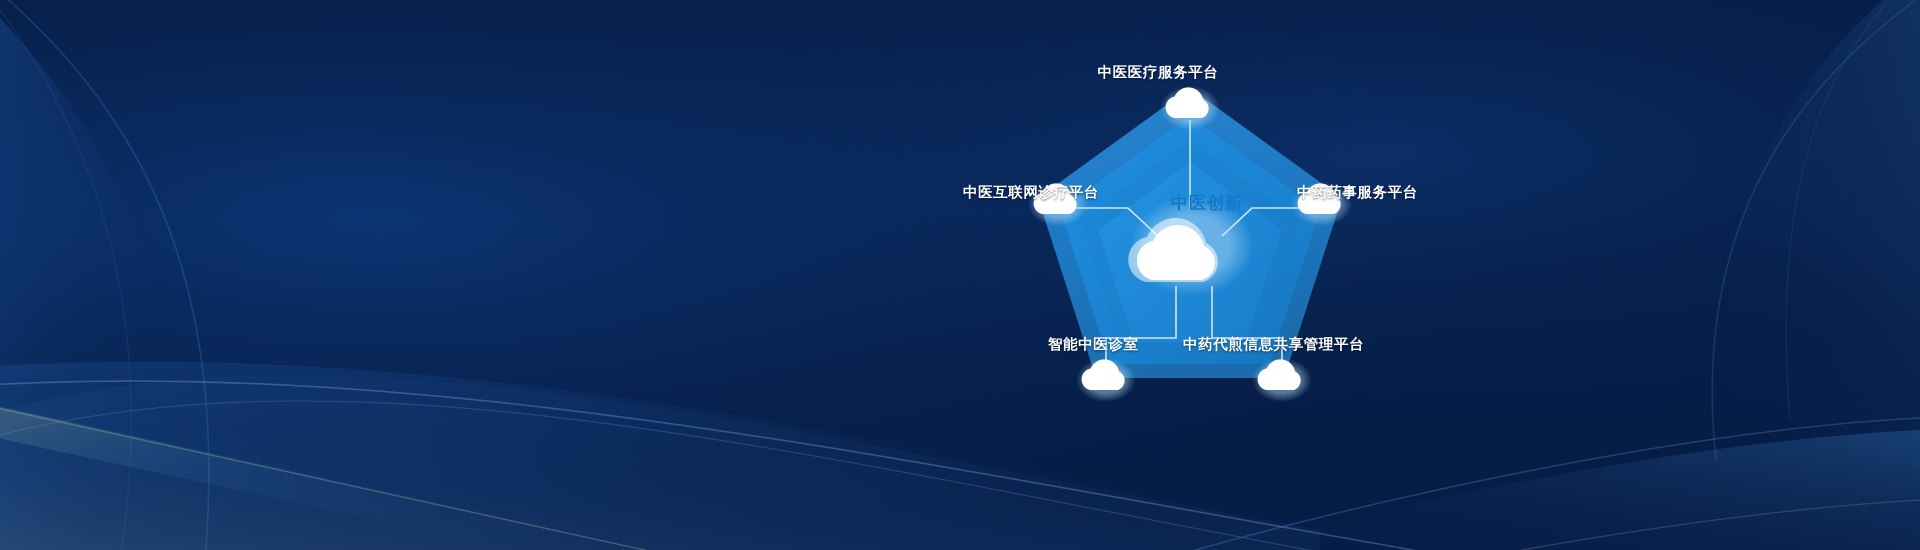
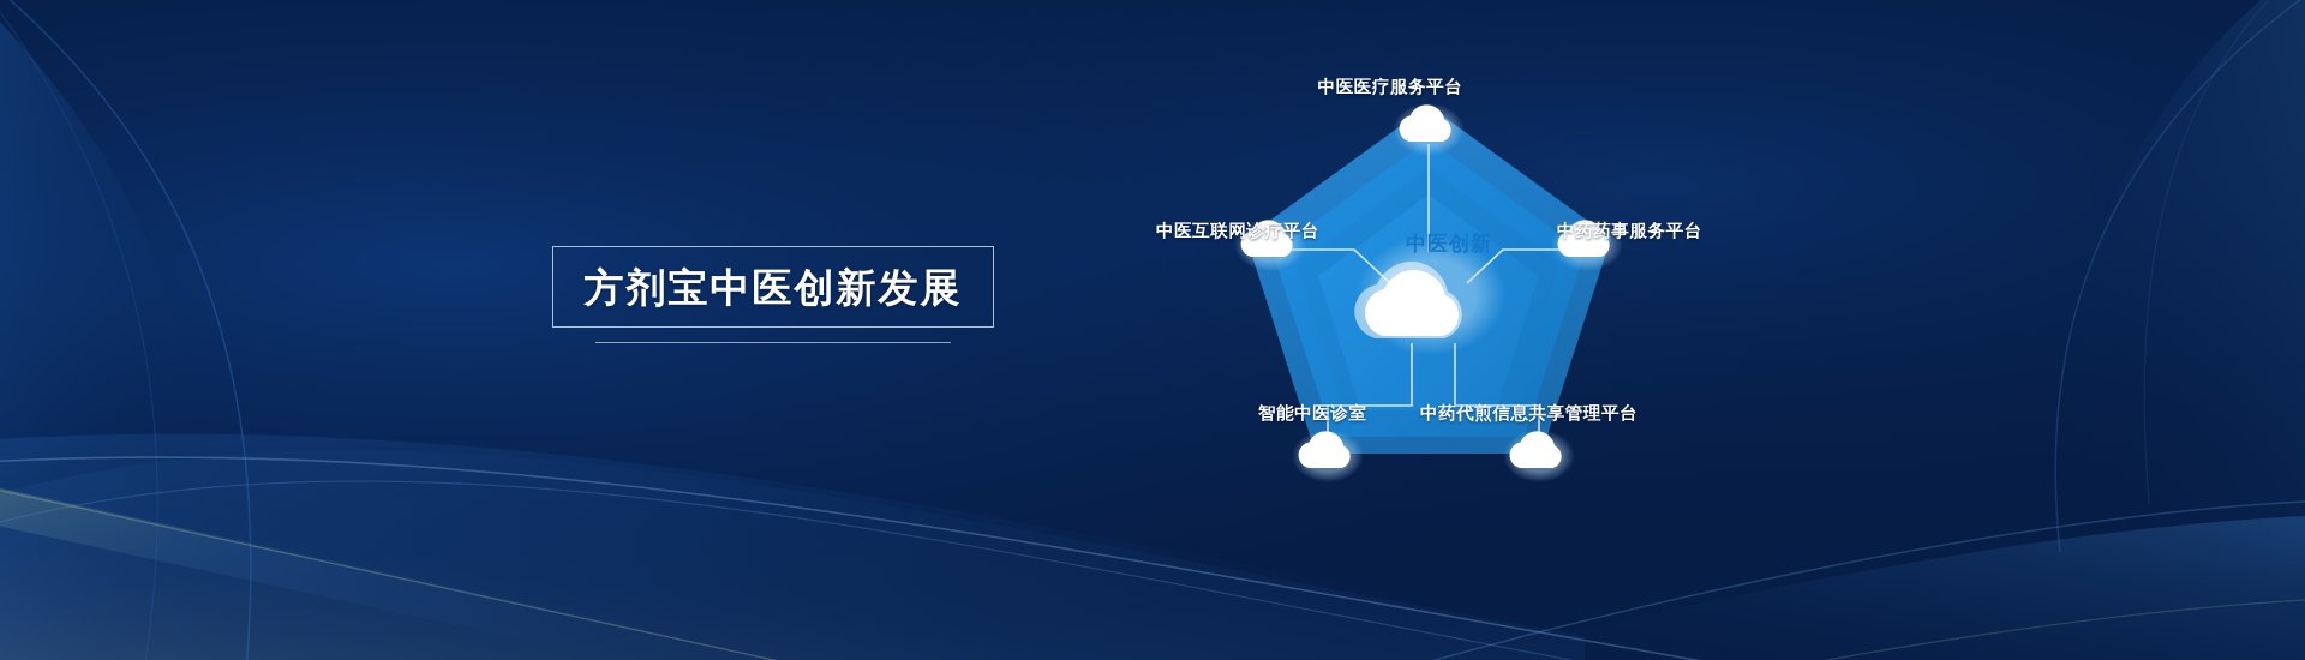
+ 方剂宝中医创新发展
  中医医疗服务平台
  中药药事服务平台
  中药代煎信息共享管理平台
  智能中医诊室
  中医互联网诊疗平台
  中医创新
